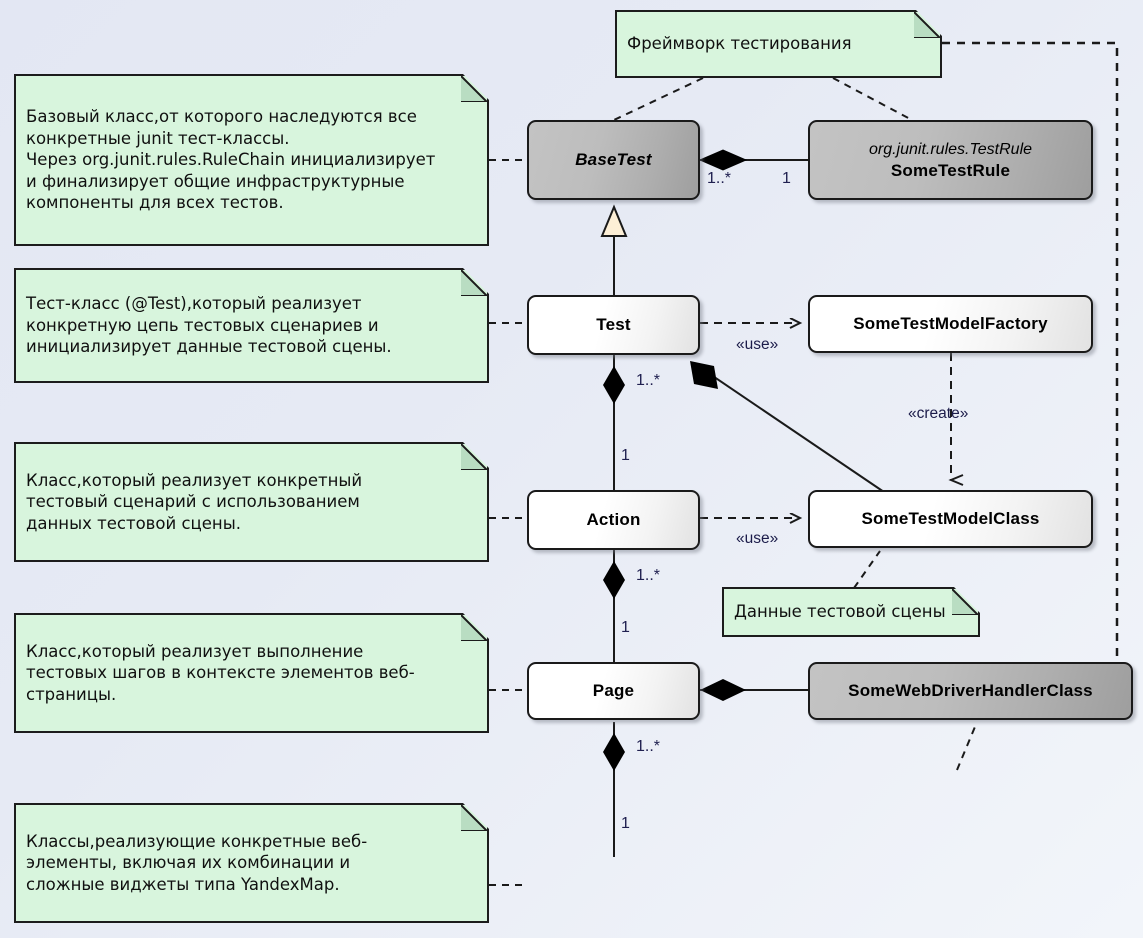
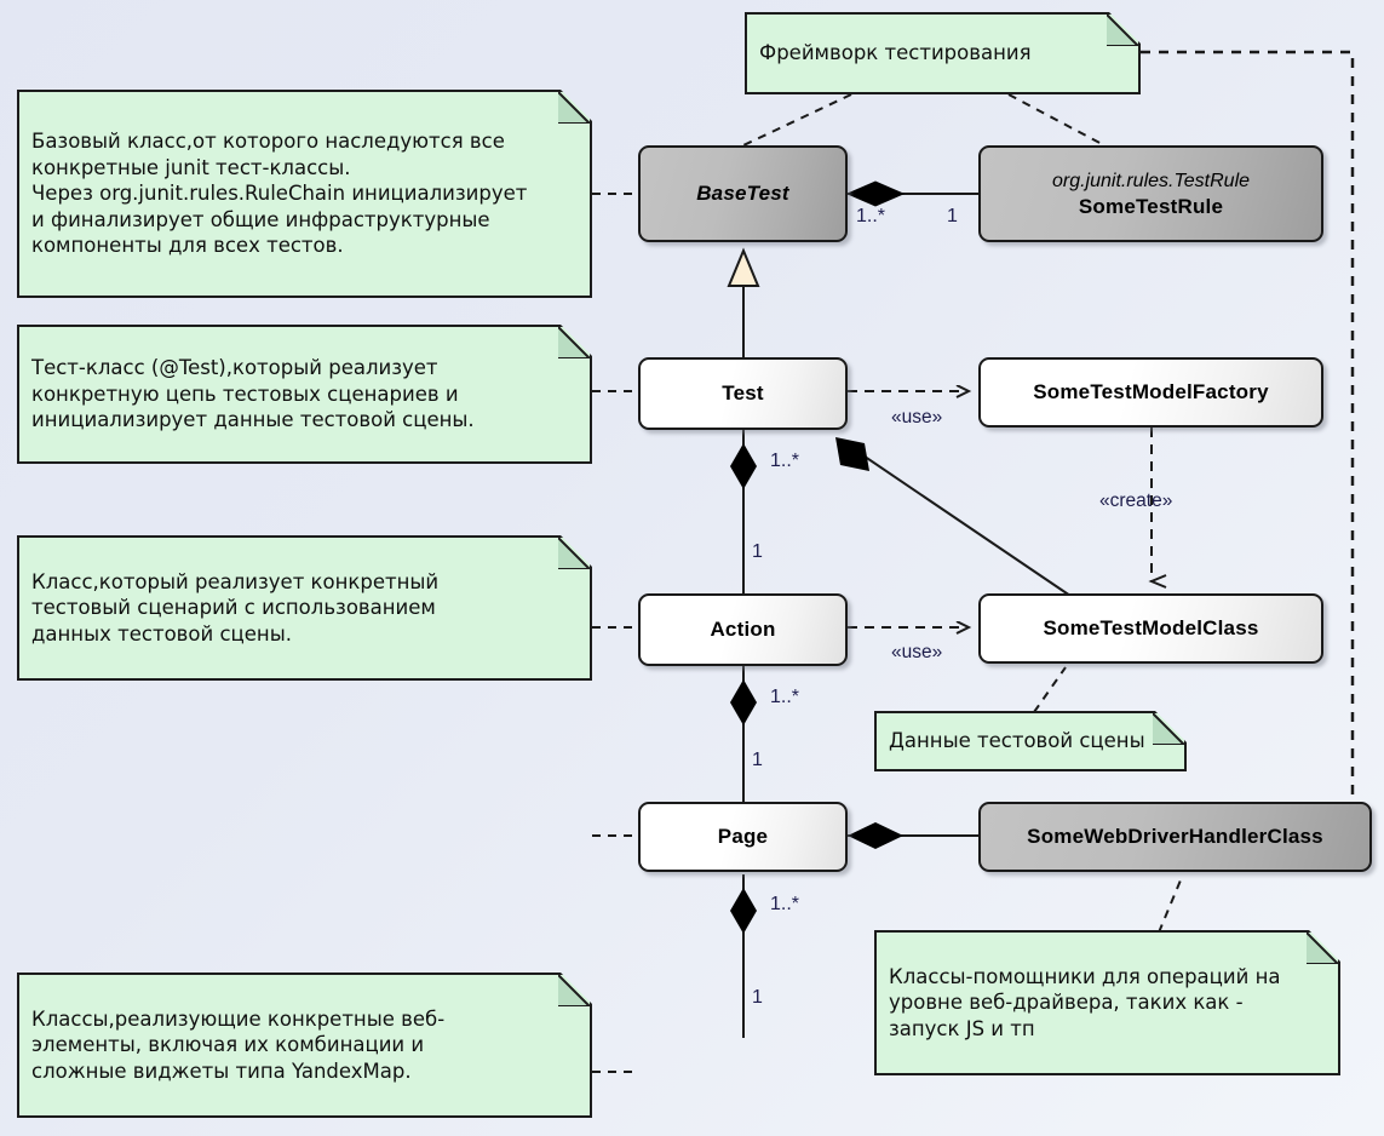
  Фреймворк тестирования
  Базовый класс,от которого наследуются все
  конкретные junit тест-классы.
  Через org.junit.rules.RuleChain инициализирует
  и финализирует общие инфраструктурные
  компоненты для всех тестов.
  Тест-класс (@Test),который реализует
  конкретную цепь тестовых сценариев и
  инициализирует данные тестовой сцены.
  Класс,который реализует конкретный
  тестовый сценарий с использованием
  данных тестовой сцены.
- Класс,который реализует выполнение
- тестовых шагов в контексте элементов веб-
- страницы.
  Классы,реализующие конкретные веб-
  элементы, включая их комбинации и
  сложные виджеты типа YandexMap.
  Данные тестовой сцены
+ Классы-помощники для операций на
+ уровне веб-драйвера, таких как -
+ запуск JS и тп
  BaseTest
  org.junit.rules.TestRule
  SomeTestRule
  Test
  SomeTestModelFactory
  Action
  SomeTestModelClass
  Page
  SomeWebDriverHandlerClass
  1..*
  1
  1..*
  1
  1..*
  1
  1..*
  1
  «use»
  «use»
  «create»
